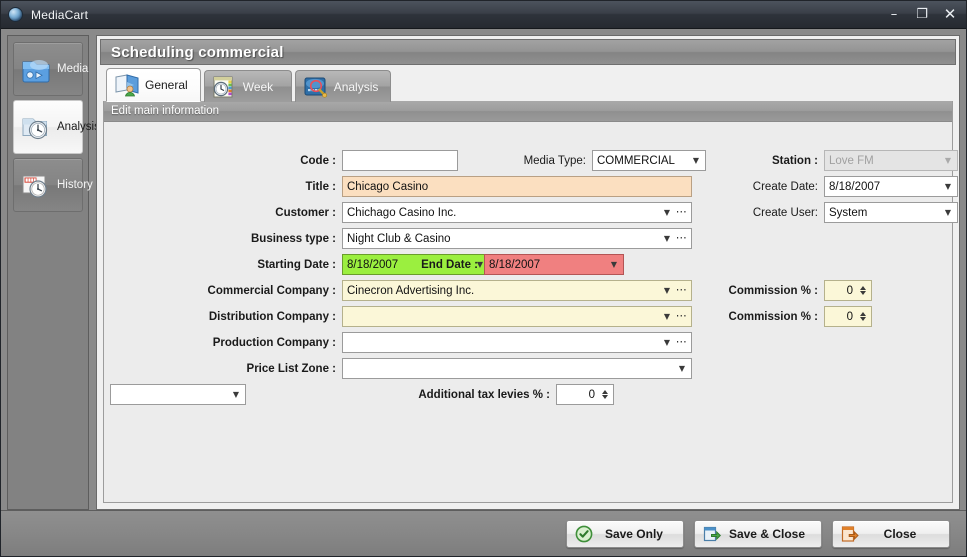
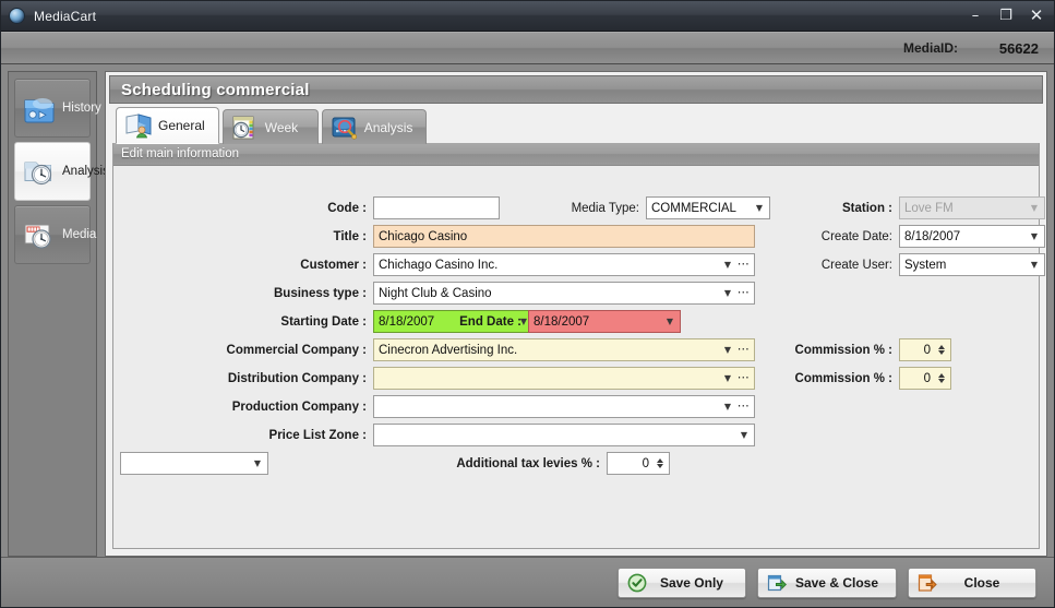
  MediaCart
  –
  ❐
  ✕
+ MediaID:
+ 56622
- Media
+ History
  Analysi
- History
+ Media
  Scheduling commercial
  General
  Week
  Analysis
  Edit main information
  Code :
  Media Type:
  COMMERCIAL
  ▼
  Station :
  Love FM
  ▼
  Title :
  Chicago Casino
  Create Date:
  8/18/2007
  ▼
  Customer :
  Chichago Casino Inc.
  ▼
  ⋯
  Create User:
  System
  ▼
  Business type :
  Night Club & Casino
  ▼
  ⋯
  Starting Date :
  8/18/2007
  ▼
  End Date :
  8/18/2007
  ▼
  Commercial Company :
  Cinecron Advertising Inc.
  ▼
  ⋯
  Commission % :
  0
  Distribution Company :
  ▼
  ⋯
  Commission % :
  0
  Production Company :
  ▼
  ⋯
  Price List Zone :
  ▼
  ▼
  Additional tax levies % :
  0
  Save Only
  Save & Close
  Close
